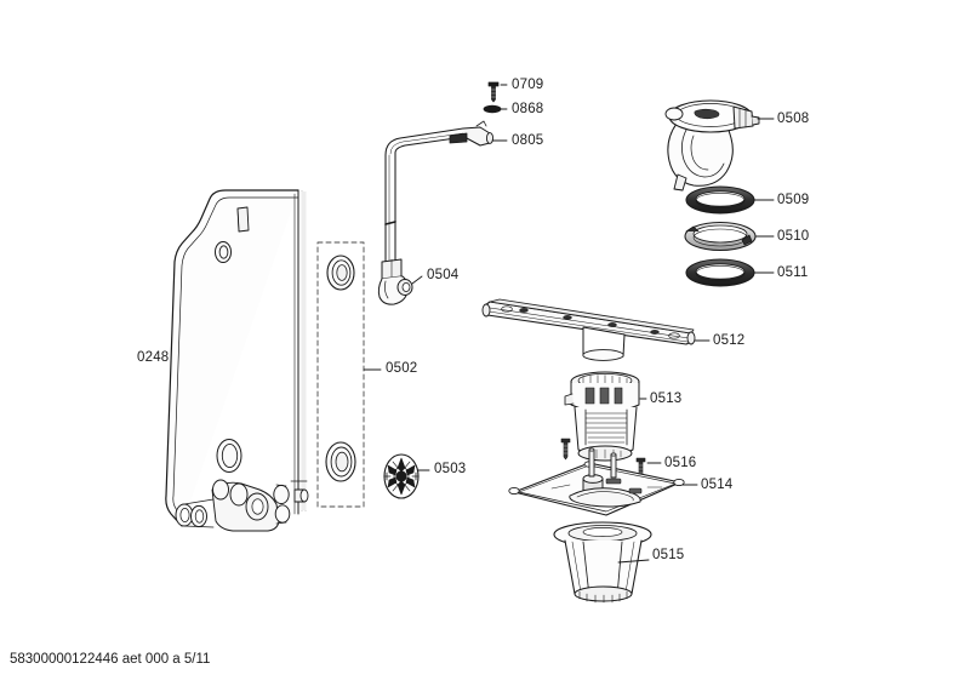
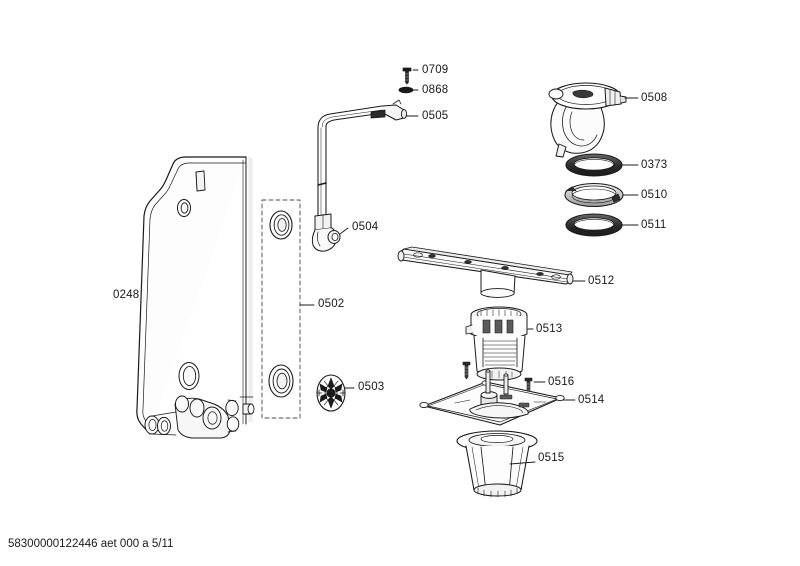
  0248
  0502
  0503
  0504
- 0805
+ 0505
  0868
  0709
  0508
- 0509
+ 0373
  0510
  0511
  0512
  0513
  0514
  0515
  0516
  58300000122446 aet 000 a 5/11
